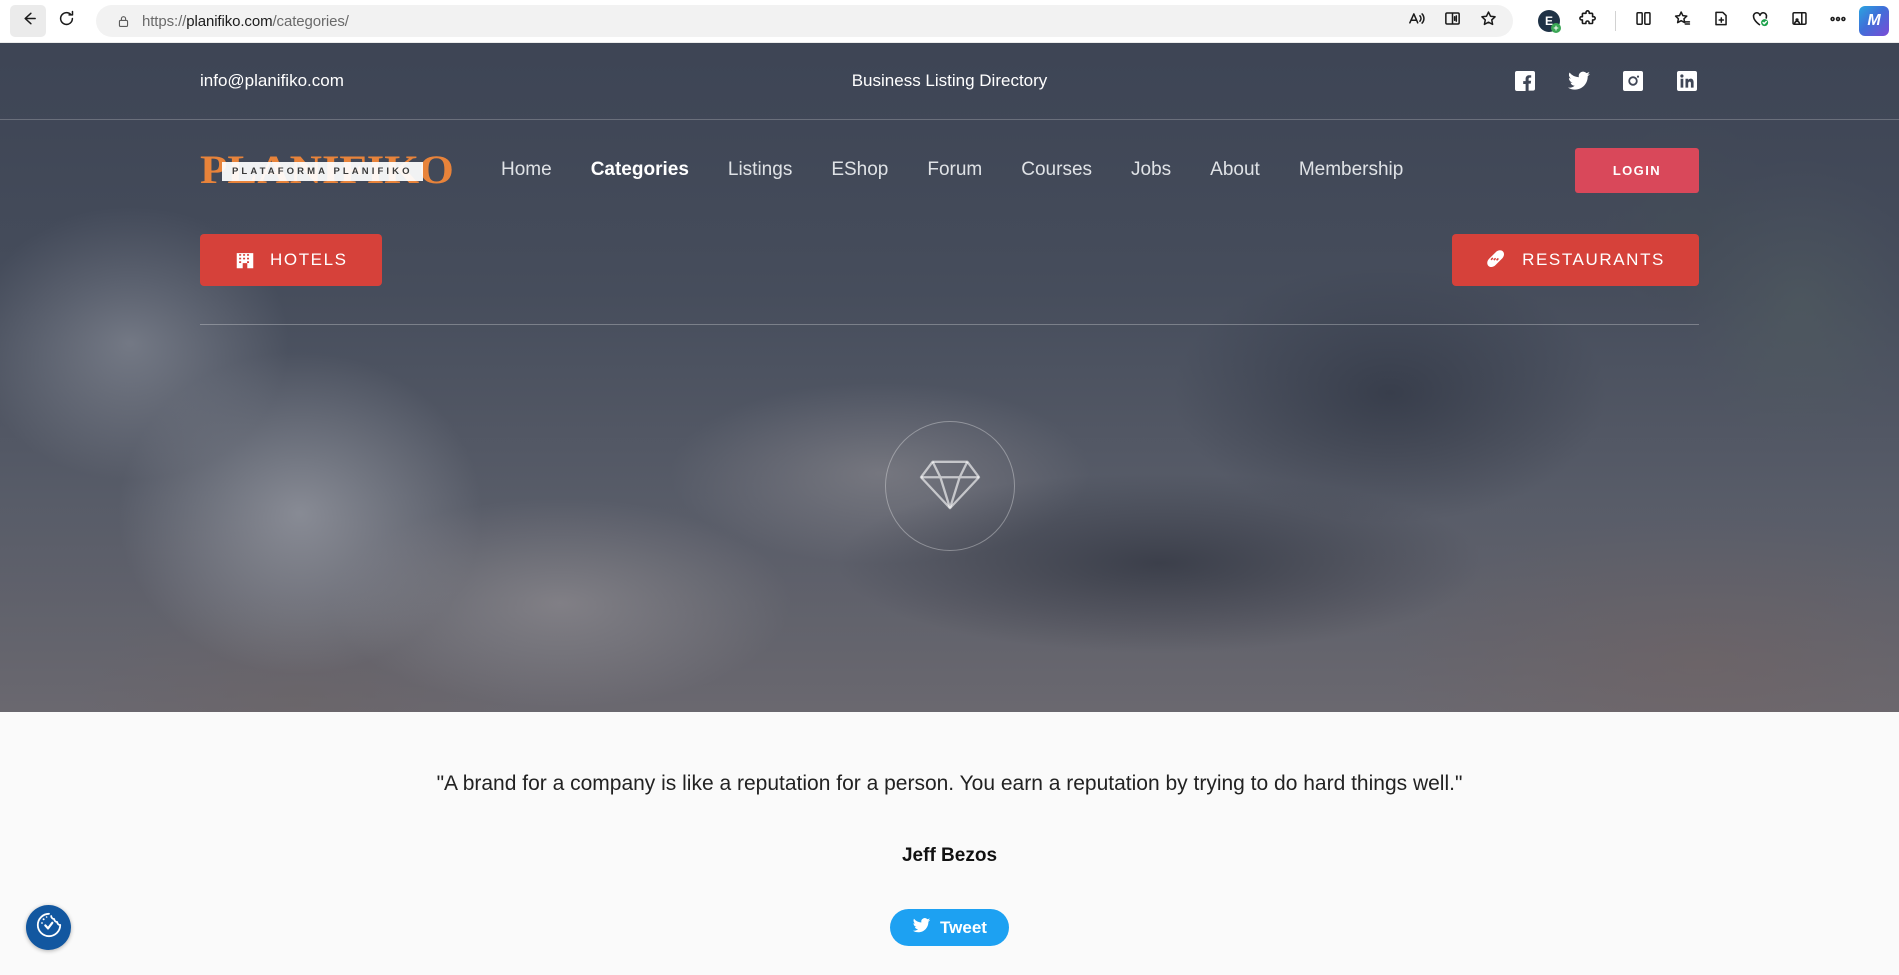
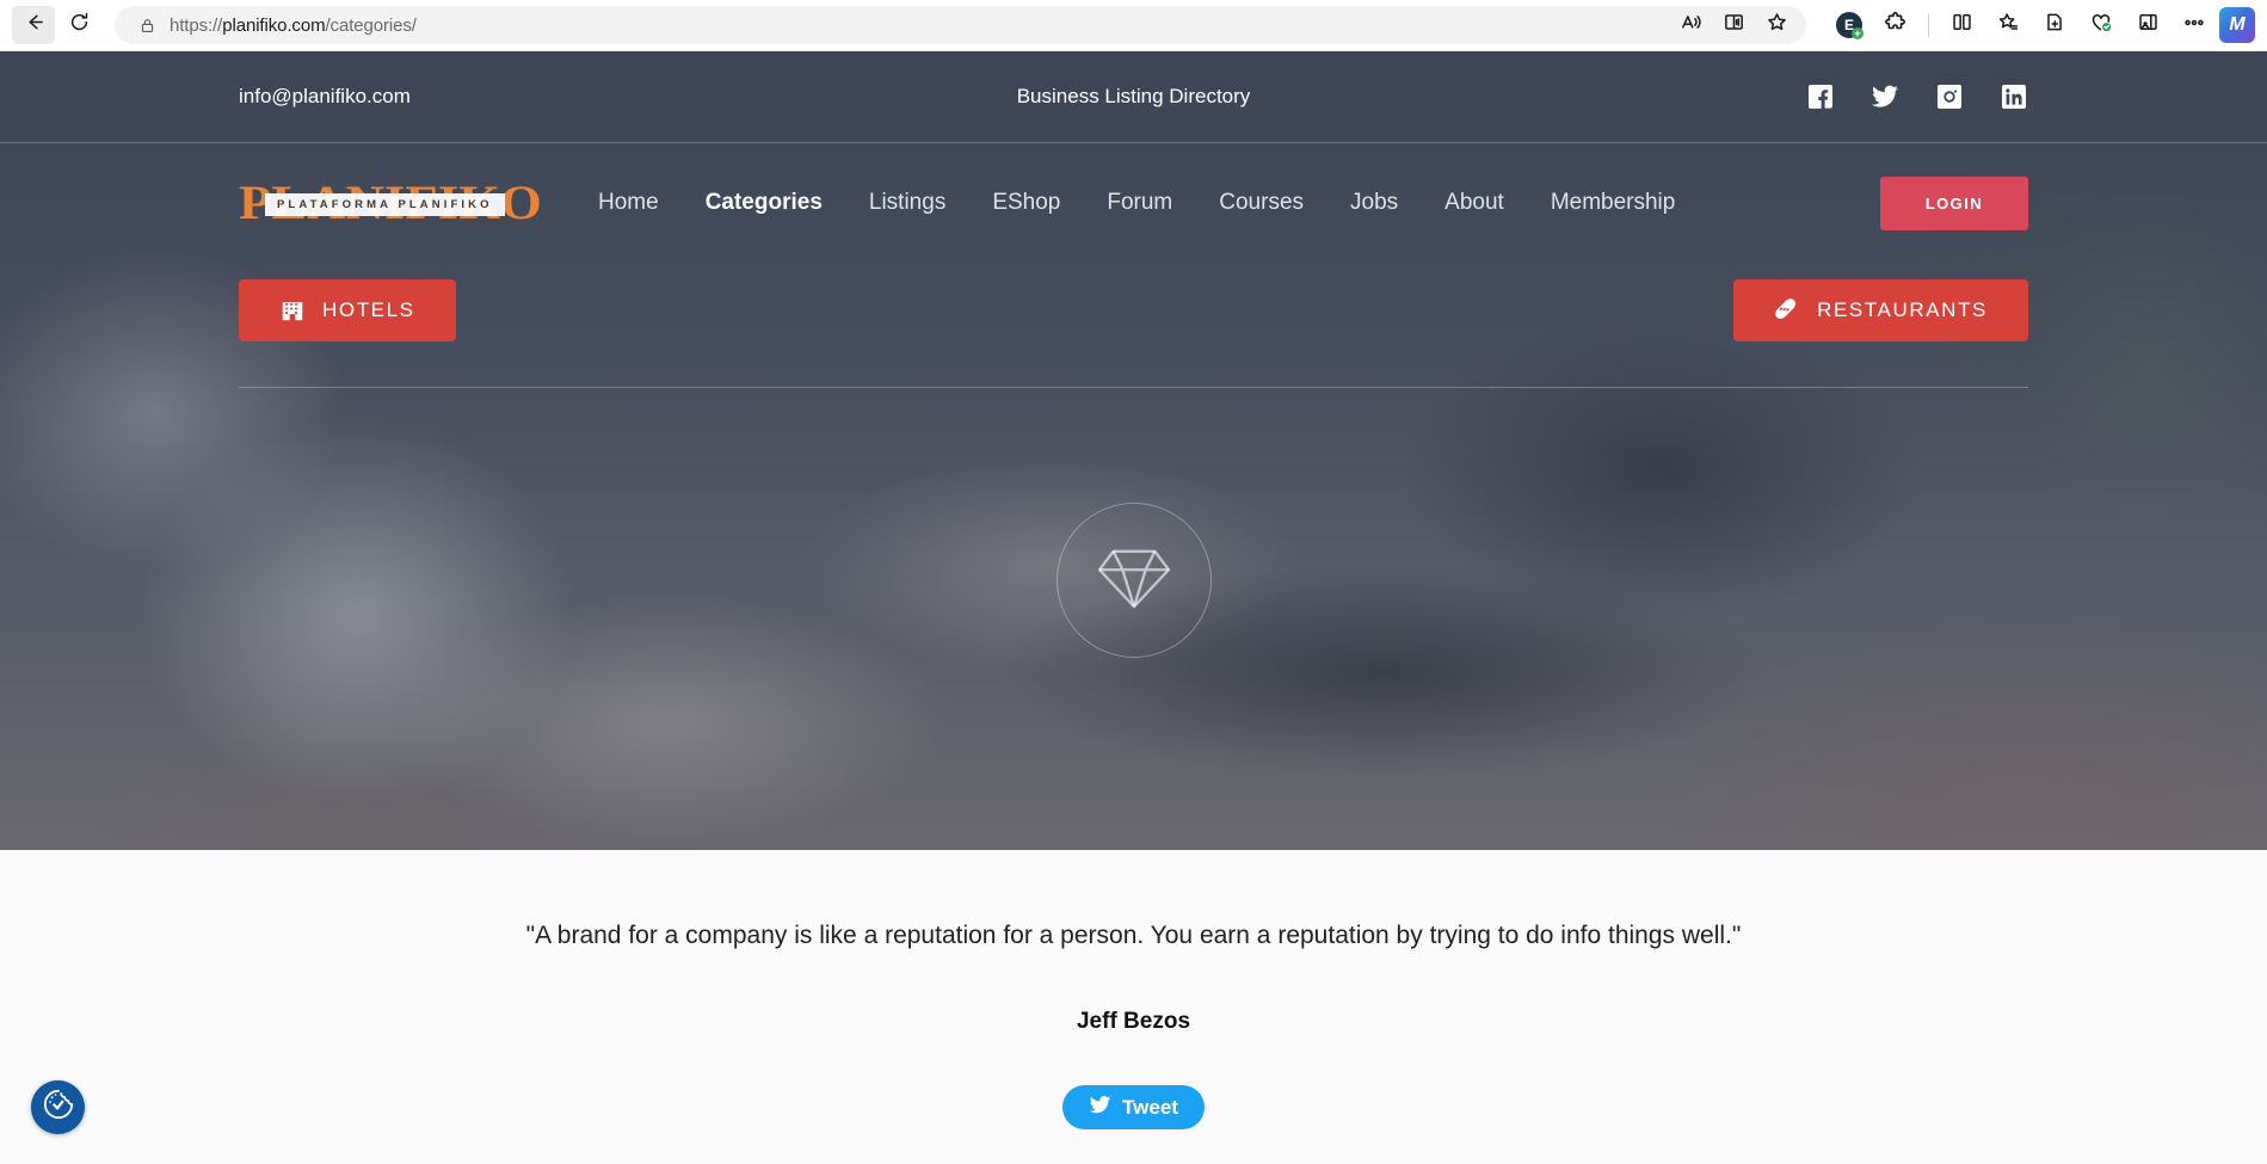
  https://planifiko.com/categories/
  E
  +
  M
  info@planifiko.com
  Business Listing Directory
  PLATAFORMA PLANIFIKO
  Home
  Categories
  Listings
  EShop
  Forum
  Courses
  Jobs
  About
  Membership
  LOGIN
  HOTELS
  RESTAURANTS
- "A brand for a company is like a reputation for a person. You earn a reputation by trying to do hard things well."
+ "A brand for a company is like a reputation for a person. You earn a reputation by trying to do info things well."
  Jeff Bezos
  Tweet
